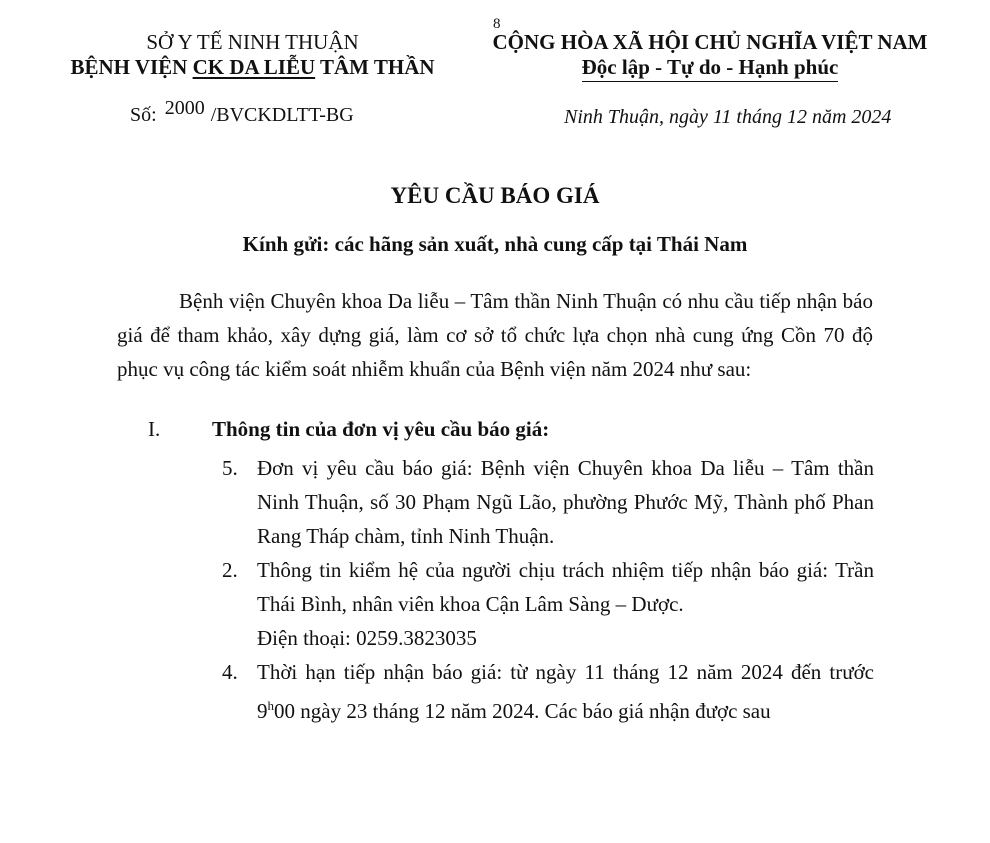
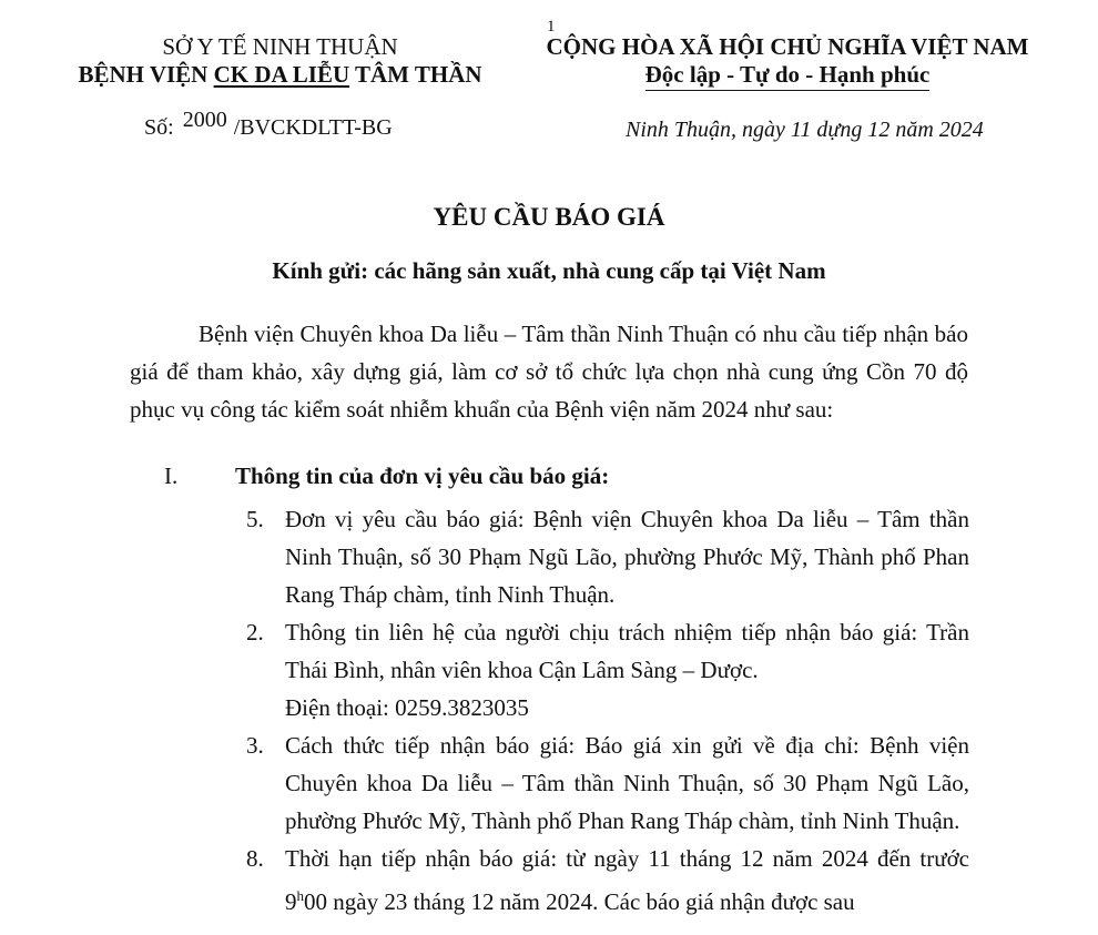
- 8
+ 1
  SỞ Y TẾ NINH THUẬN
  BỆNH VIỆN CK DA LIỄU TÂM THẦN
  CỘNG HÒA XÃ HỘI CHỦ NGHĨA VIỆT NAM
  Độc lập - Tự do - Hạnh phúc
  Số: 2000 /BVCKDLTT-BG
- Ninh Thuận, ngày 11 tháng 12 năm 2024
+ Ninh Thuận, ngày 11 dựng 12 năm 2024
  YÊU CẦU BÁO GIÁ
- Kính gửi: các hãng sản xuất, nhà cung cấp tại Thái Nam
+ Kính gửi: các hãng sản xuất, nhà cung cấp tại Việt Nam
  Bệnh viện Chuyên khoa Da liễu – Tâm thần Ninh Thuận có nhu cầu tiếp nhận báo giá để tham khảo, xây dựng giá, làm cơ sở tổ chức lựa chọn nhà cung ứng Cồn 70 độ phục vụ công tác kiểm soát nhiễm khuẩn của Bệnh viện năm 2024 như sau:
  I. Thông tin của đơn vị yêu cầu báo giá:
  5.
  Đơn vị yêu cầu báo giá: Bệnh viện Chuyên khoa Da liễu – Tâm thần Ninh Thuận, số 30 Phạm Ngũ Lão, phường Phước Mỹ, Thành phố Phan Rang Tháp chàm, tỉnh Ninh Thuận.
  2.
- Thông tin kiểm hệ của người chịu trách nhiệm tiếp nhận báo giá: Trần Thái Bình, nhân viên khoa Cận Lâm Sàng – Dược.
+ Thông tin liên hệ của người chịu trách nhiệm tiếp nhận báo giá: Trần Thái Bình, nhân viên khoa Cận Lâm Sàng – Dược.
  Điện thoại: 0259.3823035
+ 3.
+ Cách thức tiếp nhận báo giá: Báo giá xin gửi về địa chỉ: Bệnh viện Chuyên khoa Da liễu – Tâm thần Ninh Thuận, số 30 Phạm Ngũ Lão, phường Phước Mỹ, Thành phố Phan Rang Tháp chàm, tỉnh Ninh Thuận.
- 4.
+ 8.
  Thời hạn tiếp nhận báo giá: từ ngày 11 tháng 12 năm 2024 đến trước 9h00 ngày 23 tháng 12 năm 2024. Các báo giá nhận được sau
